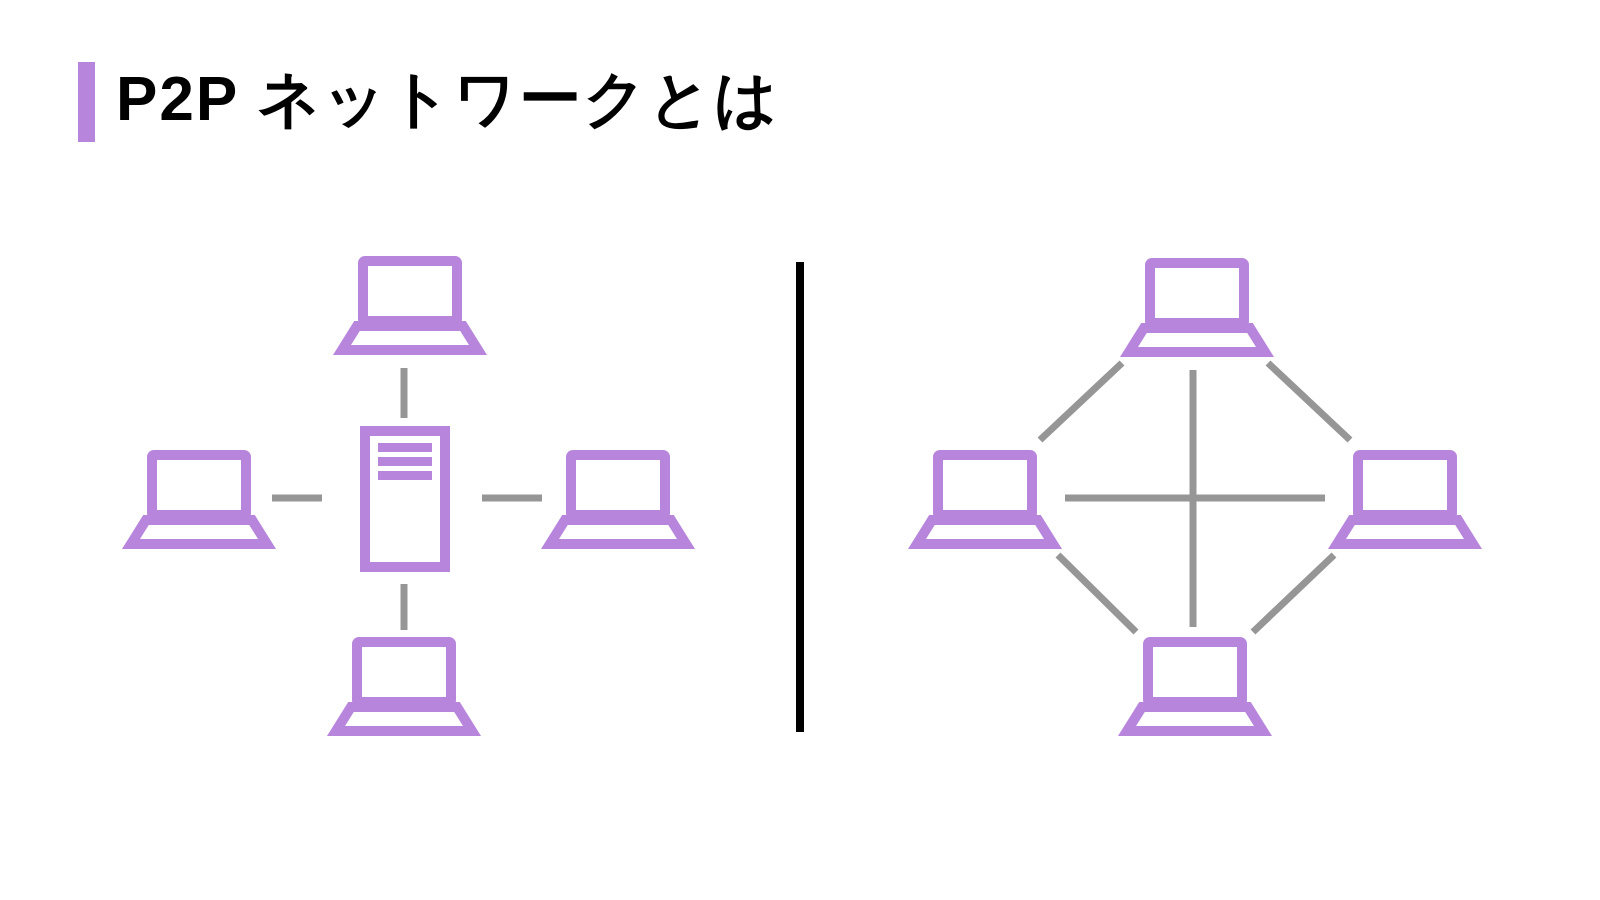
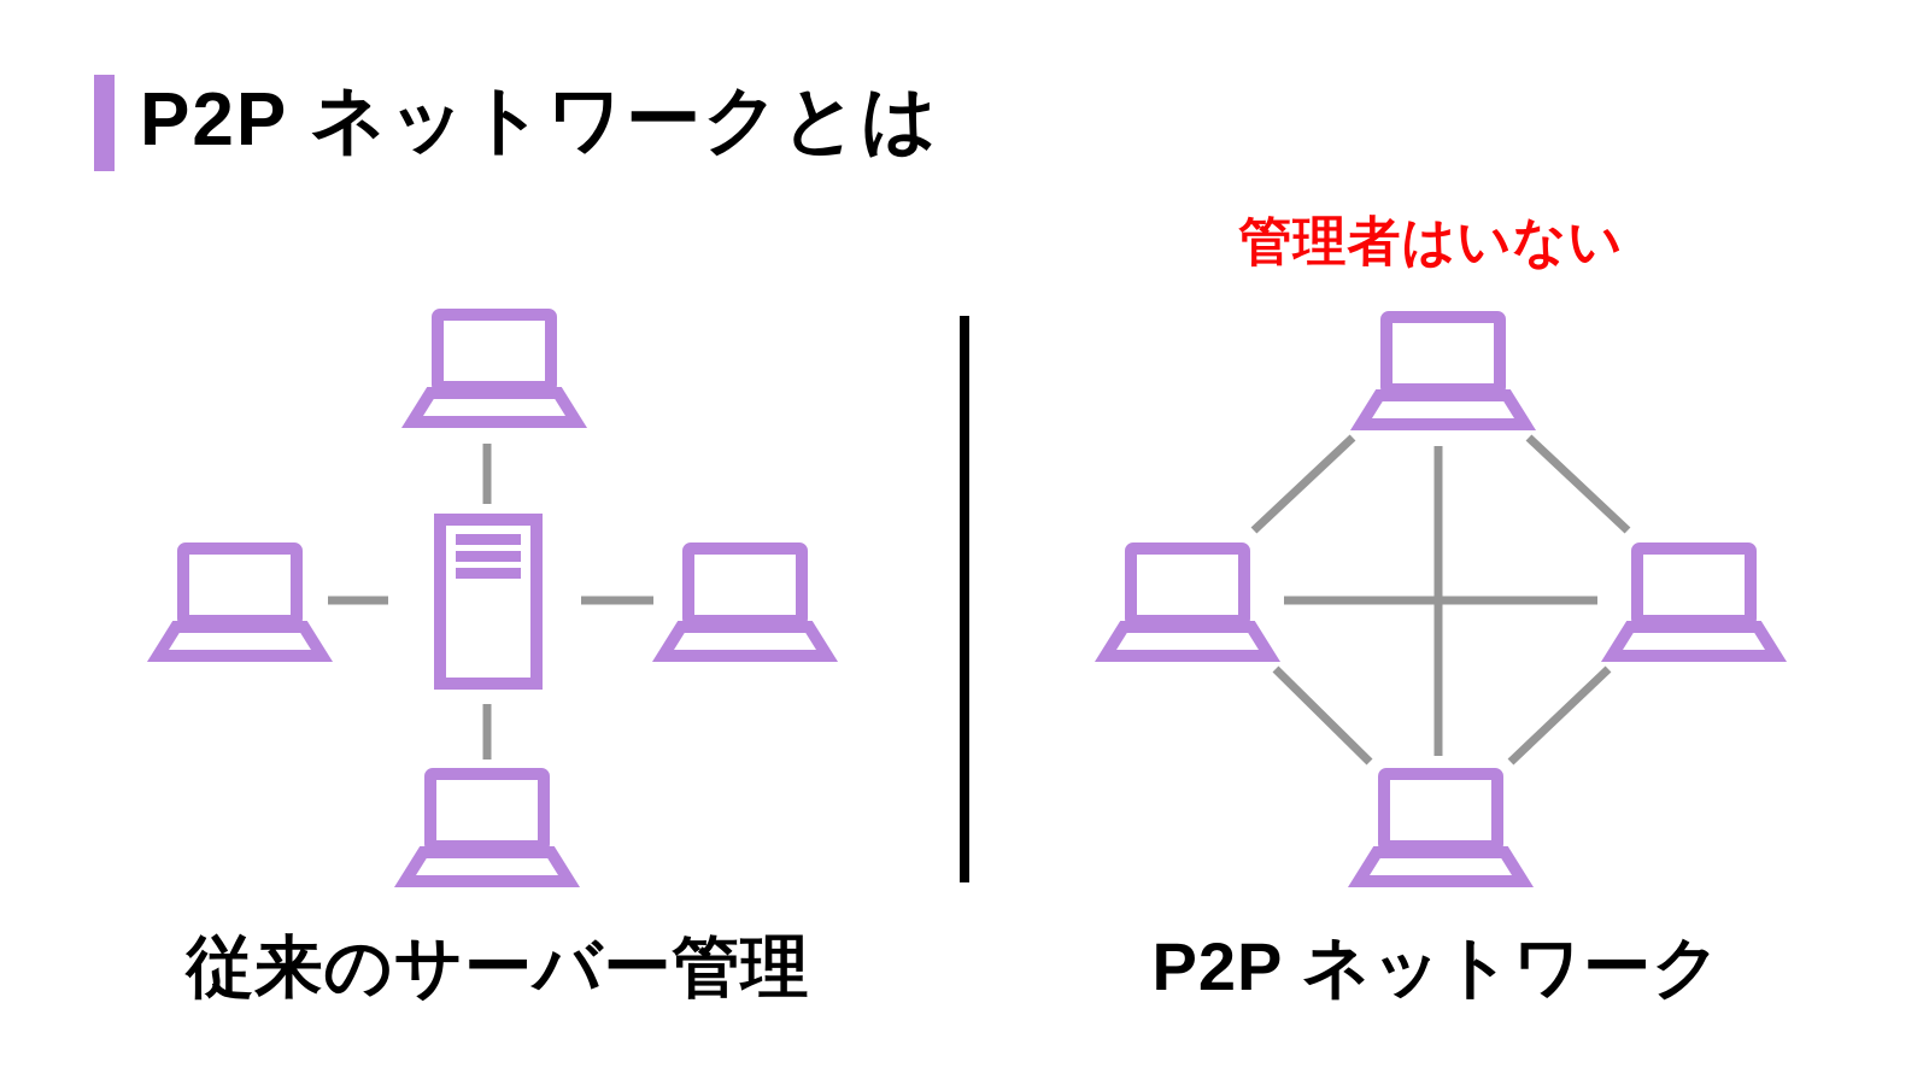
  P2P ネットワークとは
+ 管理者はいない
+ 従来のサーバー管理
+ P2P ネットワーク
